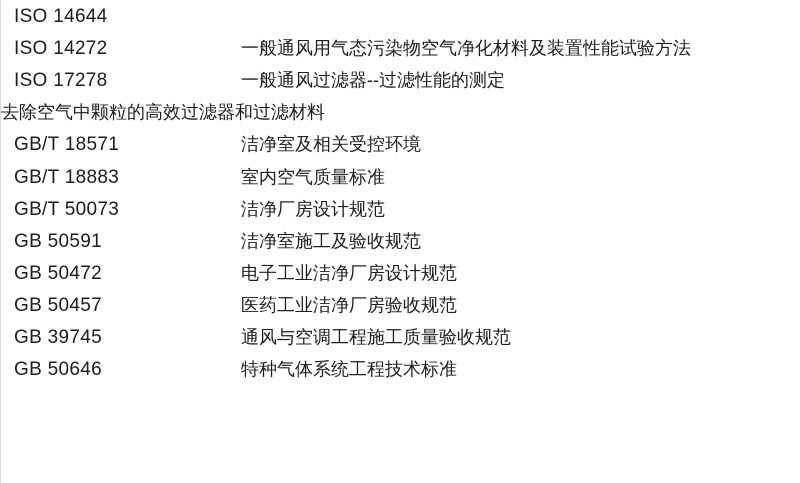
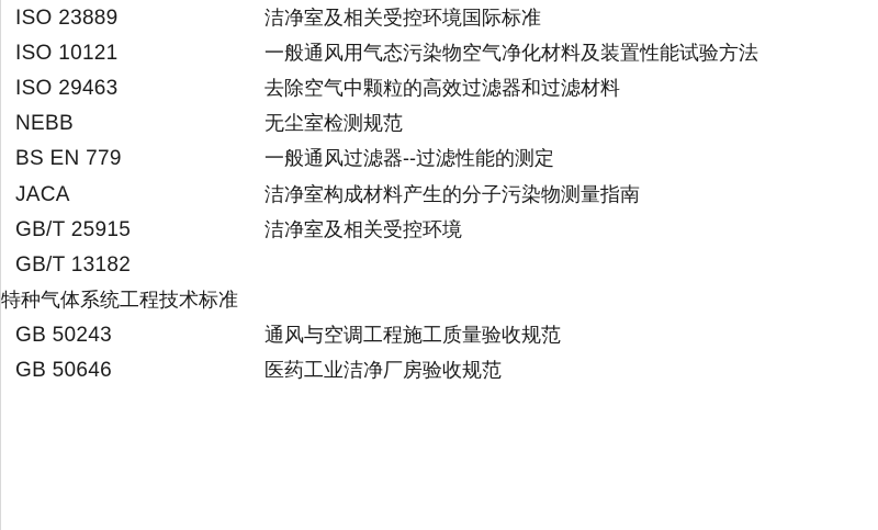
- ISO 14644
+ ISO 23889
+ 洁净室及相关受控环境国际标准
- ISO 14272
+ ISO 10121
  一般通风用气态污染物空气净化材料及装置性能试验方法
- ISO 17278
+ ISO 29463
- 一般通风过滤器--过滤性能的测定
+ 去除空气中颗粒的高效过滤器和过滤材料
+ NEBB
+ 无尘室检测规范
+ BS EN 779
- 去除空气中颗粒的高效过滤器和过滤材料
+ 一般通风过滤器--过滤性能的测定
+ JACA
+ 洁净室构成材料产生的分子污染物测量指南
- GB/T 18571
+ GB/T 25915
  洁净室及相关受控环境
- GB/T 18883
+ GB/T 13182
- 室内空气质量标准
- GB/T 50073
- 洁净厂房设计规范
- GB 50591
- 洁净室施工及验收规范
- GB 50472
- 电子工业洁净厂房设计规范
- GB 50457
- 医药工业洁净厂房验收规范
+ 特种气体系统工程技术标准
- GB 39745
+ GB 50243
  通风与空调工程施工质量验收规范
  GB 50646
- 特种气体系统工程技术标准
+ 医药工业洁净厂房验收规范
